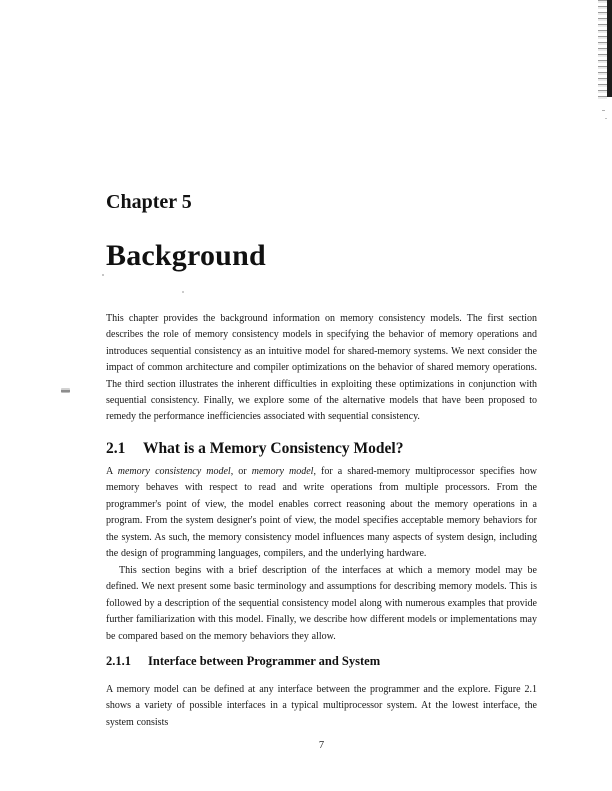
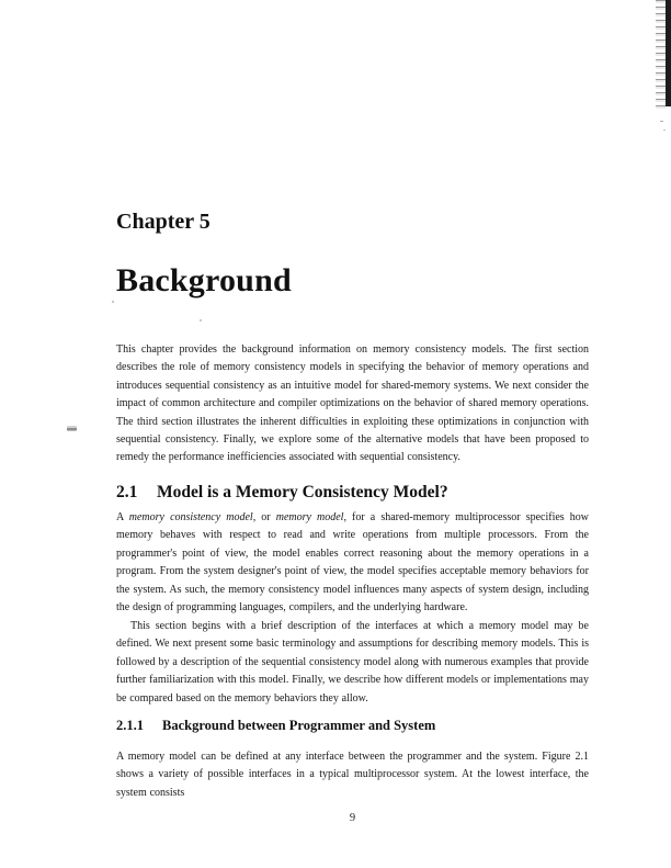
  Chapter 5
  Background
  This chapter provides the background information on memory consistency models. The first section describes the role of memory consistency models in specifying the behavior of memory operations and introduces sequential consistency as an intuitive model for shared-memory systems. We next consider the impact of common architecture and compiler optimizations on the behavior of shared memory operations. The third section illustrates the inherent difficulties in exploiting these optimizations in conjunction with sequential consistency. Finally, we explore some of the alternative models that have been proposed to remedy the performance inefficiencies associated with sequential consistency.
- 2.1 What is a Memory Consistency Model?
+ 2.1 Model is a Memory Consistency Model?
  A memory consistency model, or memory model, for a shared-memory multiprocessor specifies how memory behaves with respect to read and write operations from multiple processors. From the programmer's point of view, the model enables correct reasoning about the memory operations in a program. From the system designer's point of view, the model specifies acceptable memory behaviors for the system. As such, the memory consistency model influences many aspects of system design, including the design of programming languages, compilers, and the underlying hardware.
  This section begins with a brief description of the interfaces at which a memory model may be defined. We next present some basic terminology and assumptions for describing memory models. This is followed by a description of the sequential consistency model along with numerous examples that provide further familiarization with this model. Finally, we describe how different models or implementations may be compared based on the memory behaviors they allow.
- 2.1.1 Interface between Programmer and System
+ 2.1.1 Background between Programmer and System
- A memory model can be defined at any interface between the programmer and the explore. Figure 2.1 shows a variety of possible interfaces in a typical multiprocessor system. At the lowest interface, the system consists
+ A memory model can be defined at any interface between the programmer and the system. Figure 2.1 shows a variety of possible interfaces in a typical multiprocessor system. At the lowest interface, the system consists
- 7
+ 9
